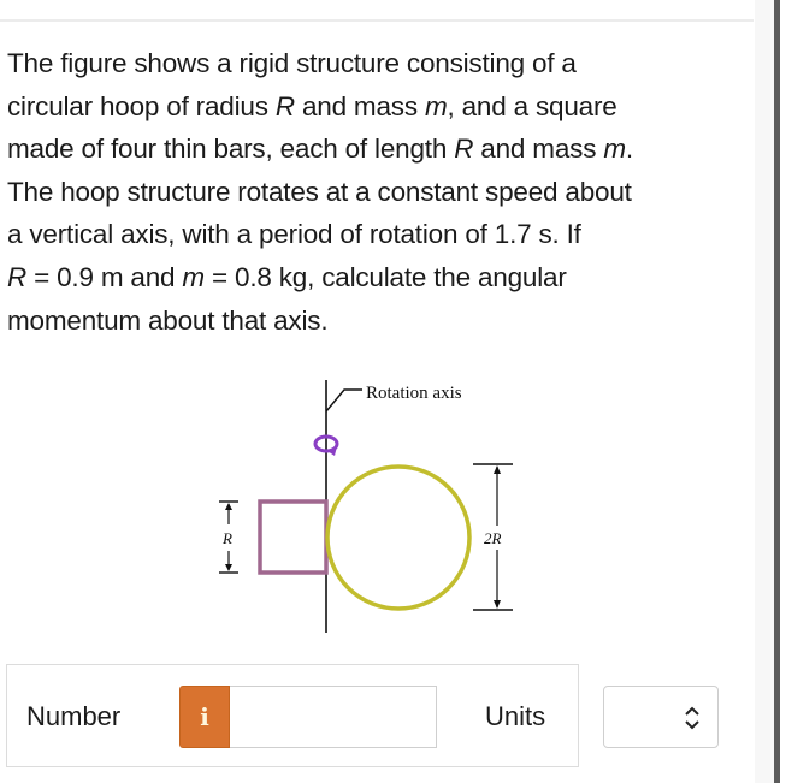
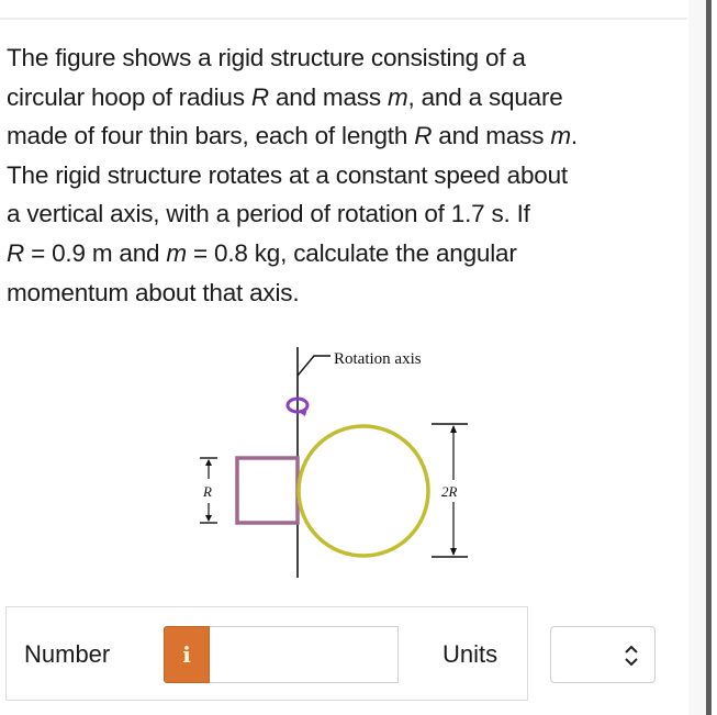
  The figure shows a rigid structure consisting of a
  circular hoop of radius R and mass m, and a square
  made of four thin bars, each of length R and mass m.
- The hoop structure rotates at a constant speed about
+ The rigid structure rotates at a constant speed about
  a vertical axis, with a period of rotation of 1.7 s. If
  R = 0.9 m and m = 0.8 kg, calculate the angular
  momentum about that axis.
  Rotation axis
  R
  2R
  Number
  i
  Units
